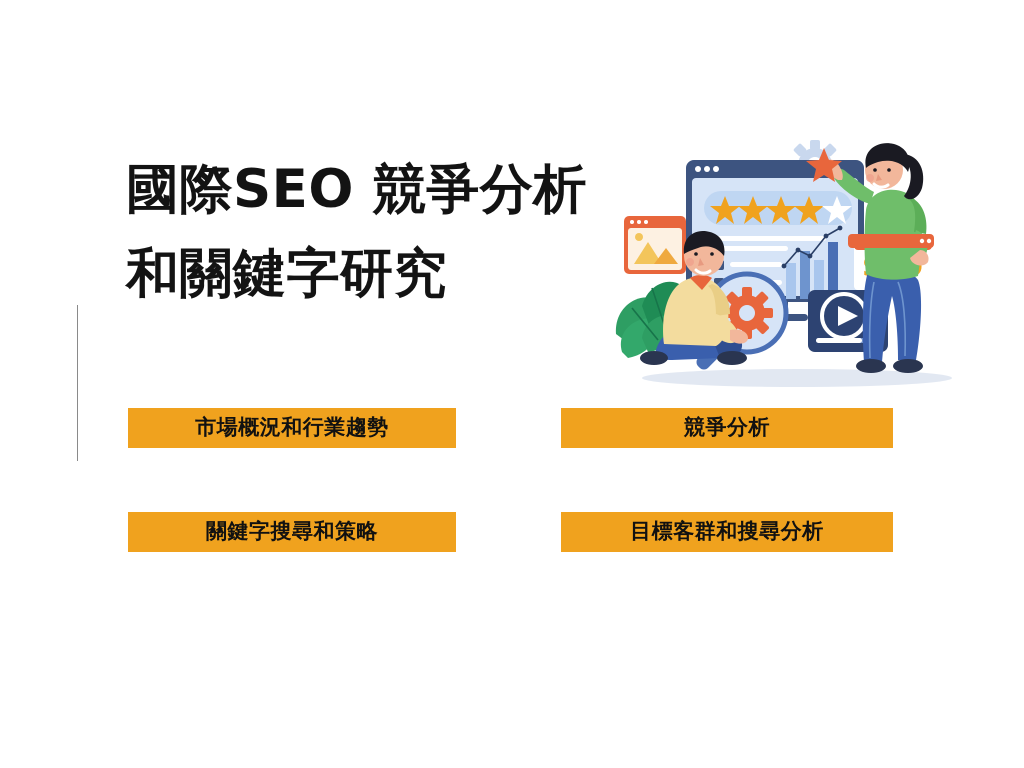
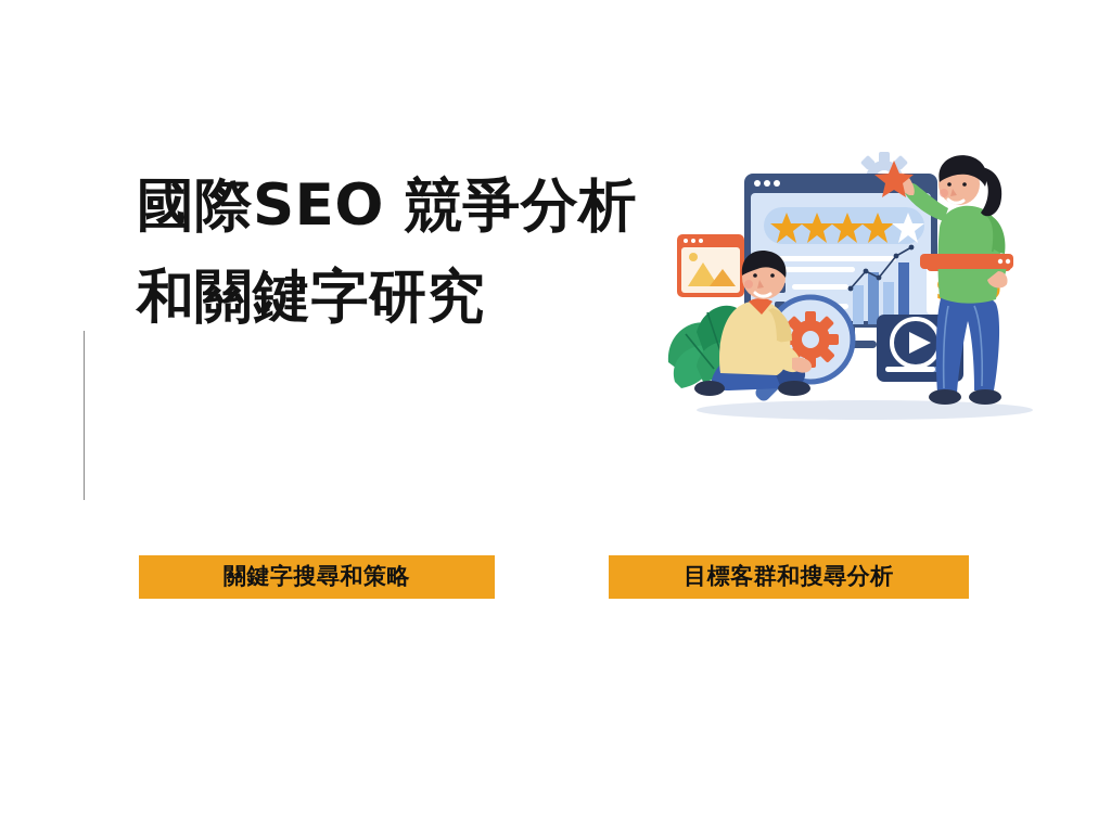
  國際SEO 競爭分析
  和關鍵字研究
- 市場概況和行業趨勢
- 競爭分析
  關鍵字搜尋和策略
  目標客群和搜尋分析
